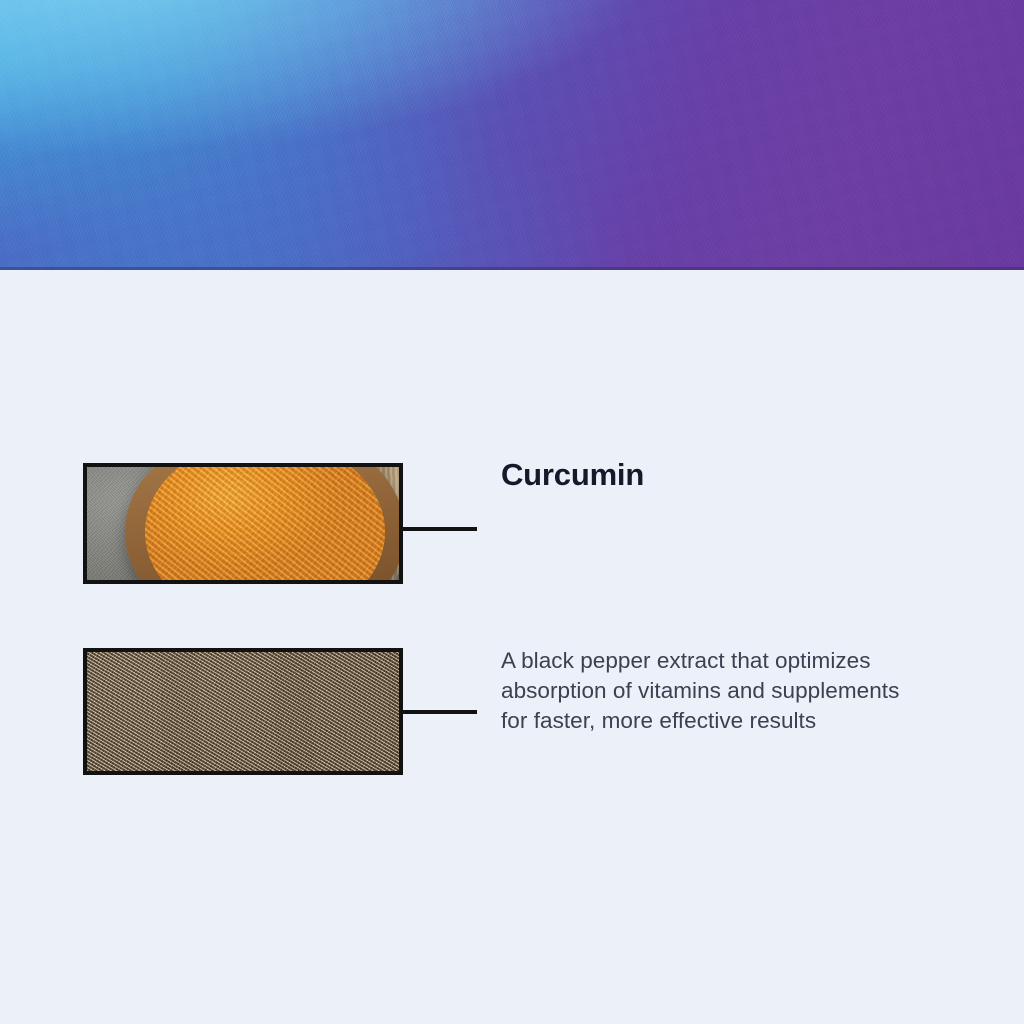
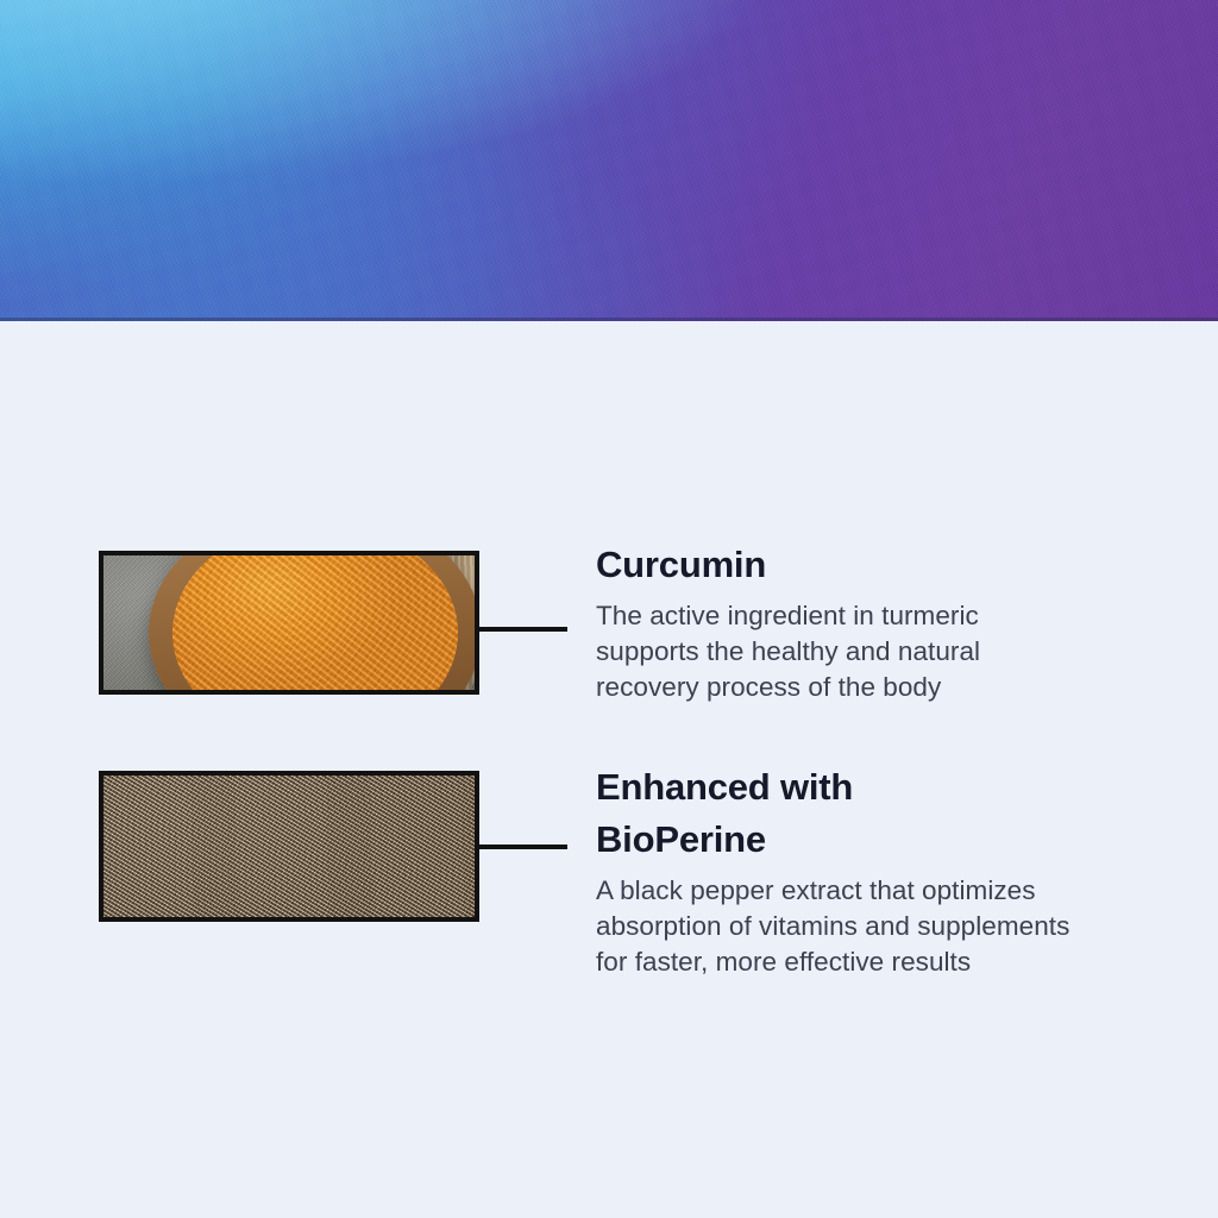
  Curcumin
+ The active ingredient in turmeric
+ supports the healthy and natural
+ recovery process of the body
+ Enhanced with
+ BioPerine
  A black pepper extract that optimizes
  absorption of vitamins and supplements
  for faster, more effective results
